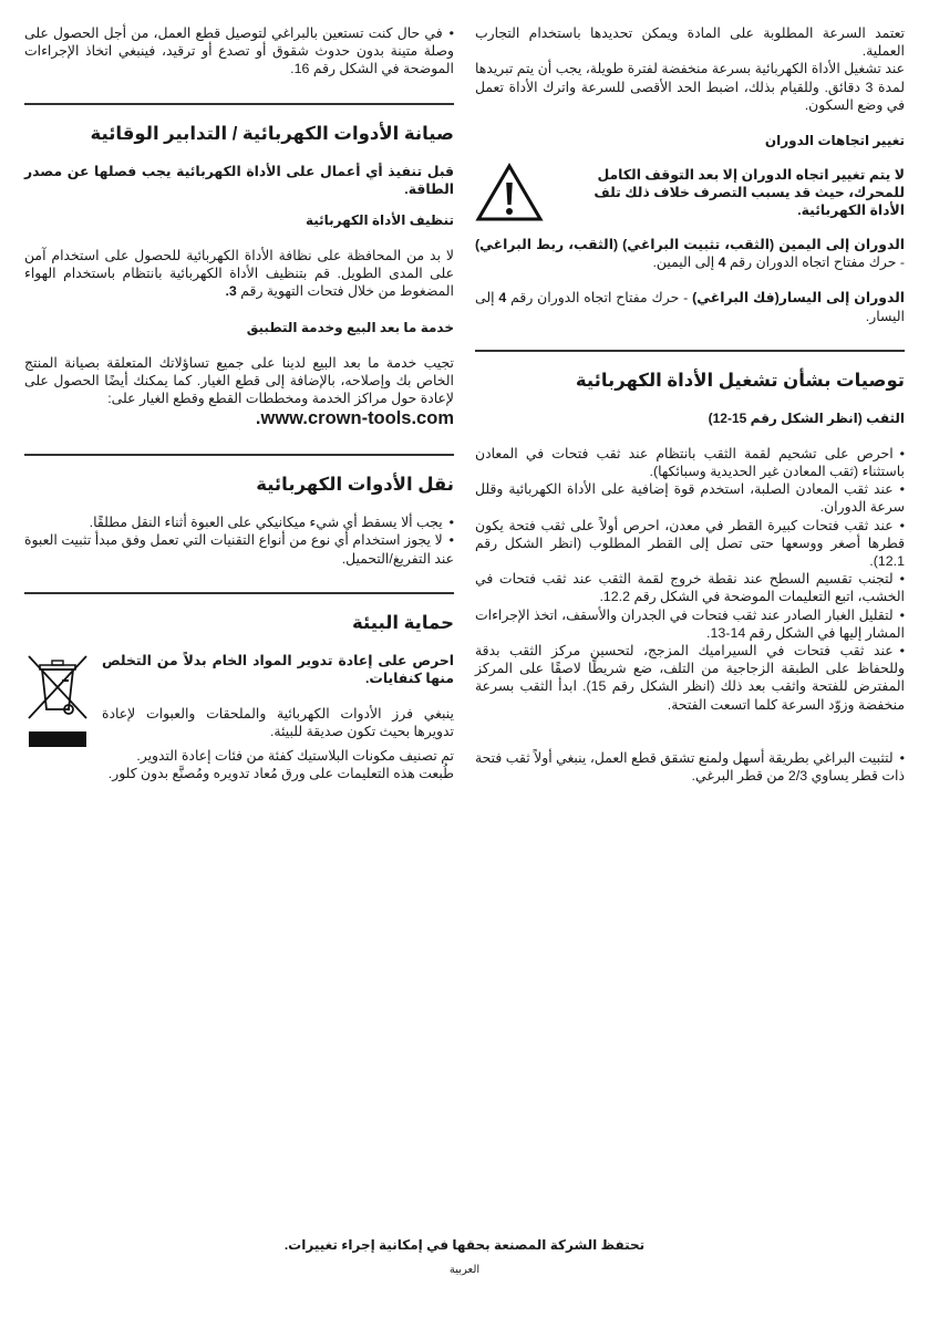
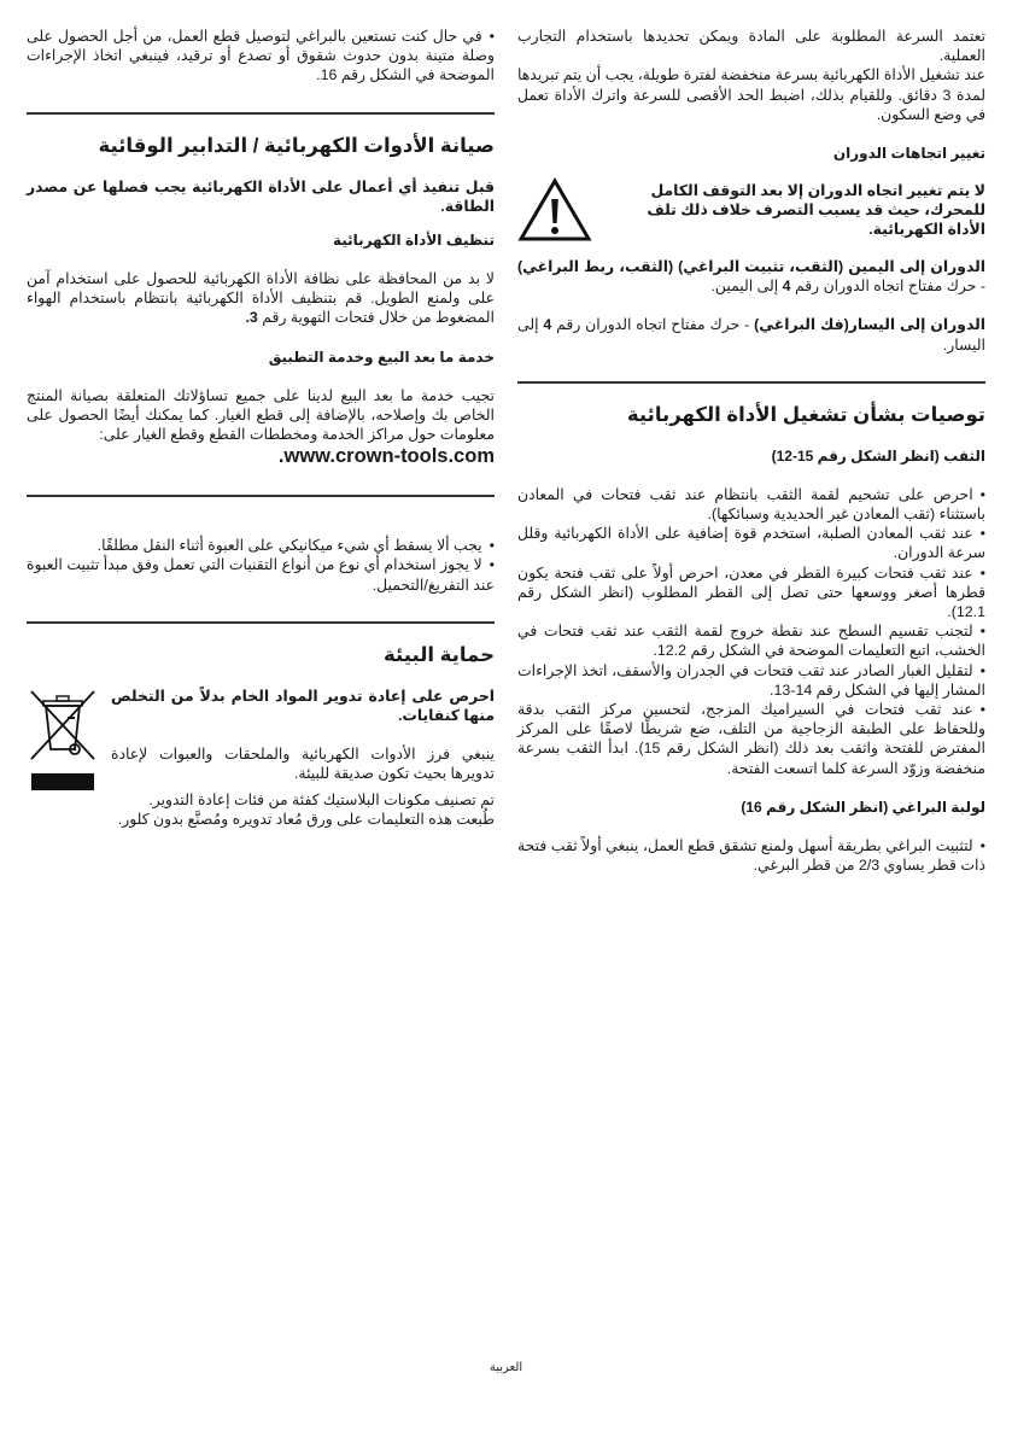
  تعتمد السرعة المطلوبة على المادة ويمكن تحديدها باستخدام التجارب العملية.
  عند تشغيل الأداة الكهربائية بسرعة منخفضة لفترة طويلة، يجب أن يتم تبريدها لمدة 3 دقائق. وللقيام بذلك، اضبط الحد الأقصى للسرعة واترك الأداة تعمل في وضع السكون.
  تغيير اتجاهات الدوران
  لا يتم تغيير اتجاه الدوران إلا بعد التوقف الكامل للمحرك، حيث قد يسبب التصرف خلاف ذلك تلف الأداة الكهربائية.
  الدوران إلى اليمين (الثقب، تثبيت البراغي) (الثقب، ربط البراغي) - حرك مفتاح اتجاه الدوران رقم 4 إلى اليمين.
  الدوران إلى اليسار(فك البراغي) - حرك مفتاح اتجاه الدوران رقم 4 إلى اليسار.
  توصيات بشأن تشغيل الأداة الكهربائية
  الثقب (انظر الشكل رقم 15-12)
  •احرص على تشحيم لقمة الثقب بانتظام عند ثقب فتحات في المعادن باستثناء (ثقب المعادن غير الحديدية وسبائكها).
  •عند ثقب المعادن الصلبة، استخدم قوة إضافية على الأداة الكهربائية وقلل سرعة الدوران.
  •عند ثقب فتحات كبيرة القطر في معدن، احرص أولاً على ثقب فتحة يكون قطرها أصغر ووسعها حتى تصل إلى القطر المطلوب (انظر الشكل رقم 12.1).
  •لتجنب تقسيم السطح عند نقطة خروج لقمة الثقب عند ثقب فتحات في الخشب، اتبع التعليمات الموضحة في الشكل رقم 12.2.
  •لتقليل الغبار الصادر عند ثقب فتحات في الجدران والأسقف، اتخذ الإجراءات المشار إليها في الشكل رقم 14-13.
  •عند ثقب فتحات في السيراميك المزجج، لتحسين مركز الثقب بدقة وللحفاظ على الطبقة الزجاجية من التلف، ضع شريطًا لاصقًا على المركز المفترض للفتحة واثقب بعد ذلك (انظر الشكل رقم 15). ابدأ الثقب بسرعة منخفضة وزوّد السرعة كلما اتسعت الفتحة.
+ لولبة البراغي (انظر الشكل رقم 16)
  •لتثبيت البراغي بطريقة أسهل ولمنع تشقق قطع العمل، ينبغي أولاً ثقب فتحة ذات قطر يساوي 2/3 من قطر البرغي.
  •في حال كنت تستعين بالبراغي لتوصيل قطع العمل، من أجل الحصول على وصلة متينة بدون حدوث شقوق أو تصدع أو ترقيد، فينبغي اتخاذ الإجراءات الموضحة في الشكل رقم 16.
  صيانة الأدوات الكهربائية / التدابير الوقائية
  قبل تنفيذ أي أعمال على الأداة الكهربائية يجب فصلها عن مصدر الطاقة.
  تنظيف الأداة الكهربائية
- لا بد من المحافظة على نظافة الأداة الكهربائية للحصول على استخدام آمن على المدى الطويل. قم بتنظيف الأداة الكهربائية بانتظام باستخدام الهواء المضغوط من خلال فتحات التهوية رقم 3.
+ لا بد من المحافظة على نظافة الأداة الكهربائية للحصول على استخدام آمن على ولمنع الطويل. قم بتنظيف الأداة الكهربائية بانتظام باستخدام الهواء المضغوط من خلال فتحات التهوية رقم 3.
  خدمة ما بعد البيع وخدمة التطبيق
- تجيب خدمة ما بعد البيع لدينا على جميع تساؤلاتك المتعلقة بصيانة المنتج الخاص بك وإصلاحه، بالإضافة إلى قطع الغيار. كما يمكنك أيضًا الحصول على لإعادة حول مراكز الخدمة ومخططات القطع وقطع الغيار على:
+ تجيب خدمة ما بعد البيع لدينا على جميع تساؤلاتك المتعلقة بصيانة المنتج الخاص بك وإصلاحه، بالإضافة إلى قطع الغيار. كما يمكنك أيضًا الحصول على معلومات حول مراكز الخدمة ومخططات القطع وقطع الغيار على:
  .www.crown-tools.com
- نقل الأدوات الكهربائية
  •يجب ألا يسقط أي شيء ميكانيكي على العبوة أثناء النقل مطلقًا.
  •لا يجوز استخدام أي نوع من أنواع التقنيات التي تعمل وفق مبدأ تثبيت العبوة عند التفريغ/التحميل.
  حماية البيئة
  احرص على إعادة تدوير المواد الخام بدلاً من التخلص منها كنفايات.
  ينبغي فرز الأدوات الكهربائية والملحقات والعبوات لإعادة تدويرها بحيث تكون صديقة للبيئة.
  تم تصنيف مكونات البلاستيك كفئة من فئات إعادة التدوير.
  طُبعت هذه التعليمات على ورق مُعاد تدويره ومُصنَّع بدون كلور.
- تحتفظ الشركة المصنعة بحقها في إمكانية إجراء تغييرات.
  العربية
